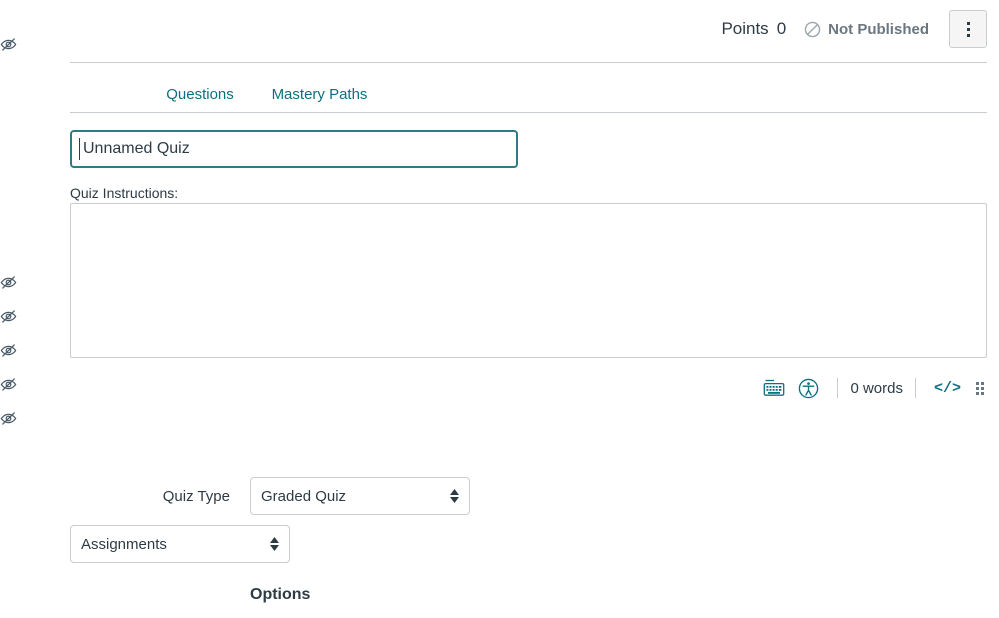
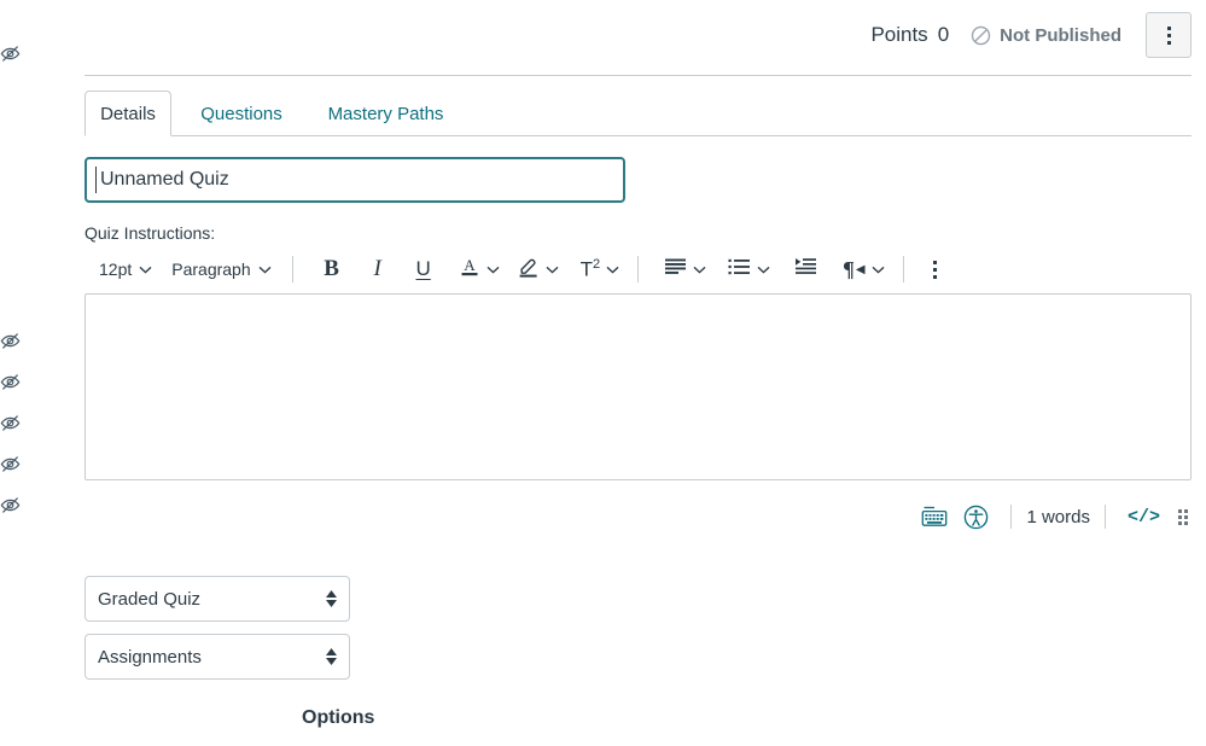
  Points
  0
  Not Published
+ Details
  Questions
  Mastery Paths
  Unnamed Quiz
  Quiz Instructions:
+ 12pt
+ Paragraph
+ B
+ I
+ U
+ A
+ T2
+ ¶
+ ◀
- 0 words
+ 1 words
  </>
- Quiz Type
  Graded Quiz
  Assignments
  Options
